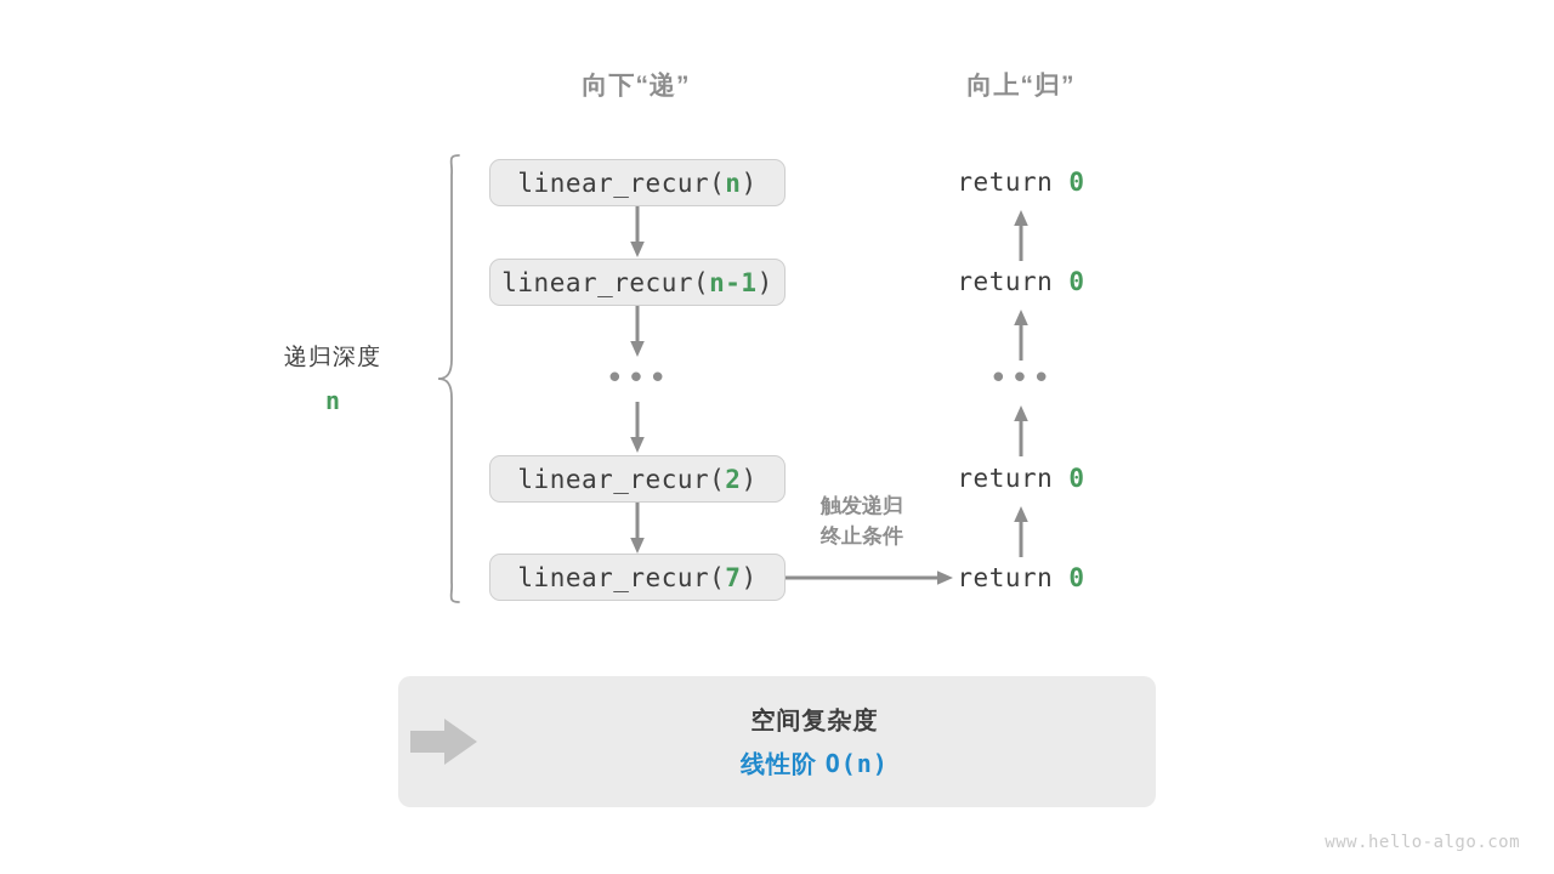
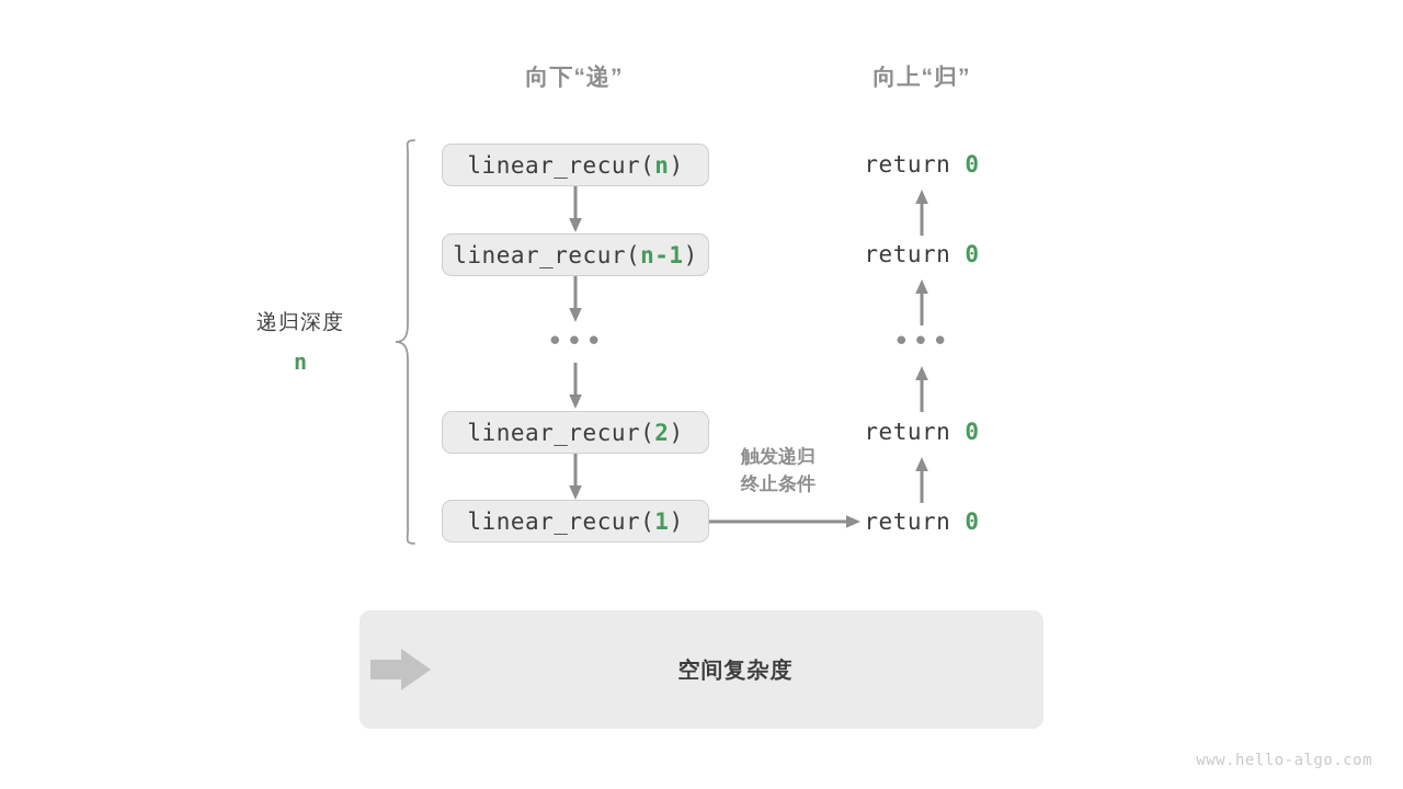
  向下“递”
  向上“归”
  递归深度
  n
  linear_recur(
  n
  )
  linear_recur(
  n-1
  )
  •••
  linear_recur(
  2
  )
  linear_recur(
- 7
+ 1
  )
  触发递归
  终止条件
  return 0
  return 0
  •••
  return 0
  return 0
  空间复杂度
- 线性阶 O(n)
  www.hello-algo.com
